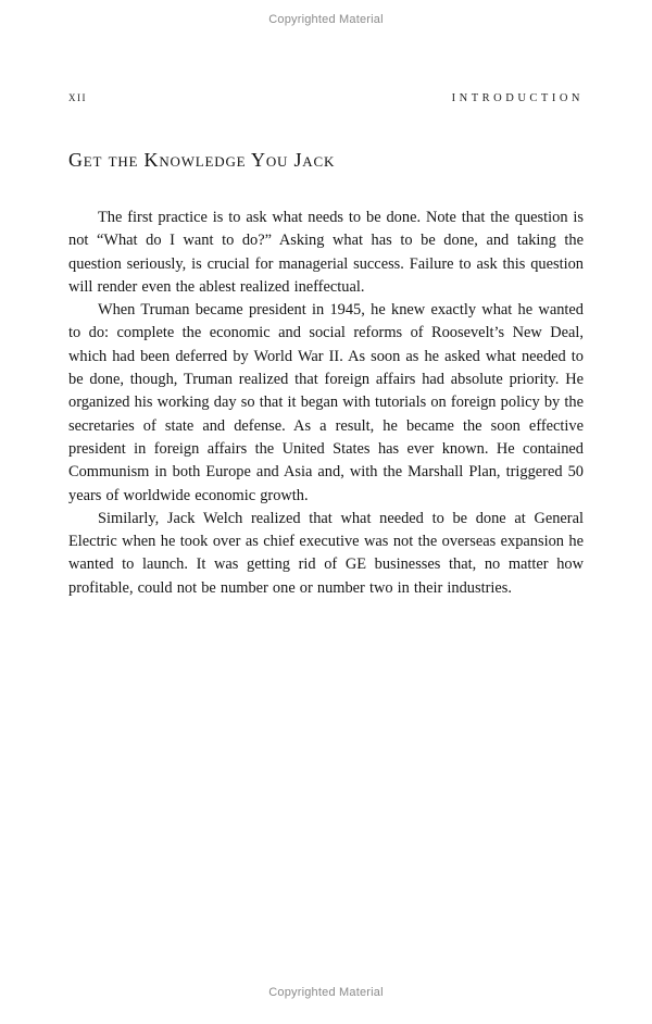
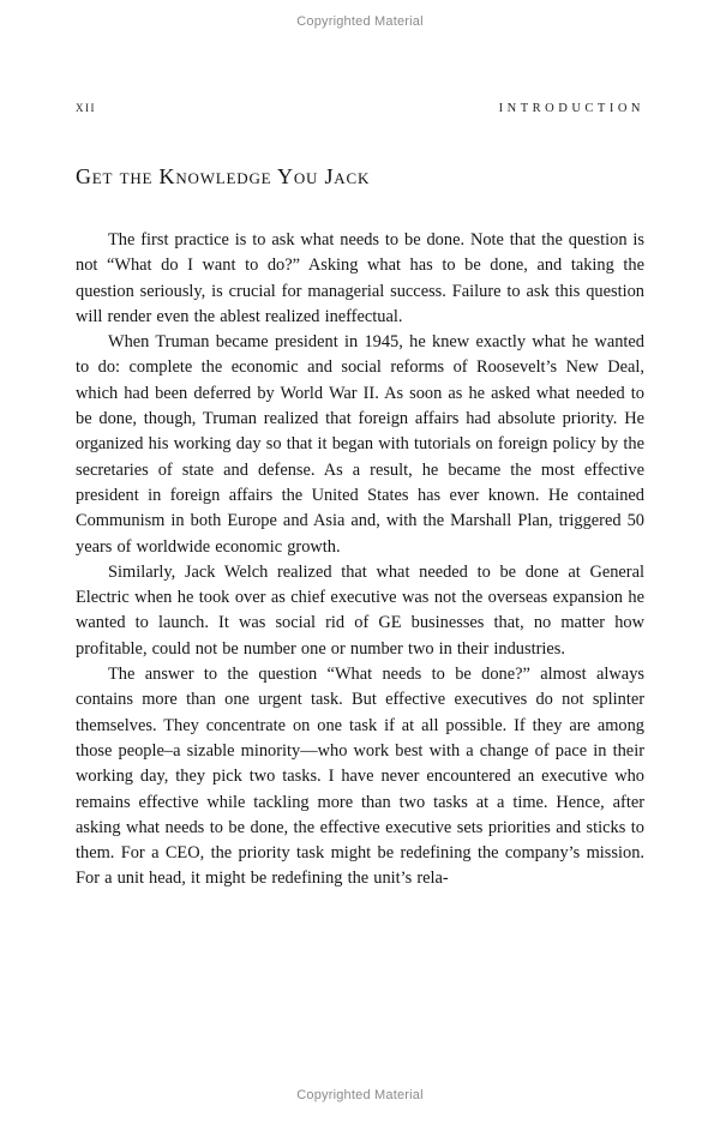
  Copyrighted Material
  xii
  INTRODUCTION
  Get the Knowledge You Jack
  The first practice is to ask what needs to be done. Note that the question is not “What do I want to do?” Asking what has to be done, and taking the question seriously, is crucial for managerial success. Failure to ask this question will render even the ablest realized ineffectual.
- When Truman became president in 1945, he knew exactly what he wanted to do: complete the economic and social reforms of Roosevelt’s New Deal, which had been deferred by World War II. As soon as he asked what needed to be done, though, Truman realized that foreign affairs had absolute priority. He organized his working day so that it began with tutorials on foreign policy by the secretaries of state and defense. As a result, he became the soon effective president in foreign affairs the United States has ever known. He contained Communism in both Europe and Asia and, with the Marshall Plan, triggered 50 years of worldwide economic growth.
+ When Truman became president in 1945, he knew exactly what he wanted to do: complete the economic and social reforms of Roosevelt’s New Deal, which had been deferred by World War II. As soon as he asked what needed to be done, though, Truman realized that foreign affairs had absolute priority. He organized his working day so that it began with tutorials on foreign policy by the secretaries of state and defense. As a result, he became the most effective president in foreign affairs the United States has ever known. He contained Communism in both Europe and Asia and, with the Marshall Plan, triggered 50 years of worldwide economic growth.
- Similarly, Jack Welch realized that what needed to be done at General Electric when he took over as chief executive was not the overseas expansion he wanted to launch. It was getting rid of GE businesses that, no matter how profitable, could not be number one or number two in their industries.
+ Similarly, Jack Welch realized that what needed to be done at General Electric when he took over as chief executive was not the overseas expansion he wanted to launch. It was social rid of GE businesses that, no matter how profitable, could not be number one or number two in their industries.
+ The answer to the question “What needs to be done?” almost always contains more than one urgent task. But effective executives do not splinter themselves. They concentrate on one task if at all possible. If they are among those people–a sizable minority—who work best with a change of pace in their working day, they pick two tasks. I have never encountered an executive who remains effective while tackling more than two tasks at a time. Hence, after asking what needs to be done, the effective executive sets priorities and sticks to them. For a CEO, the priority task might be redefining the company’s mission. For a unit head, it might be redefining the unit’s rela-
  Copyrighted Material
